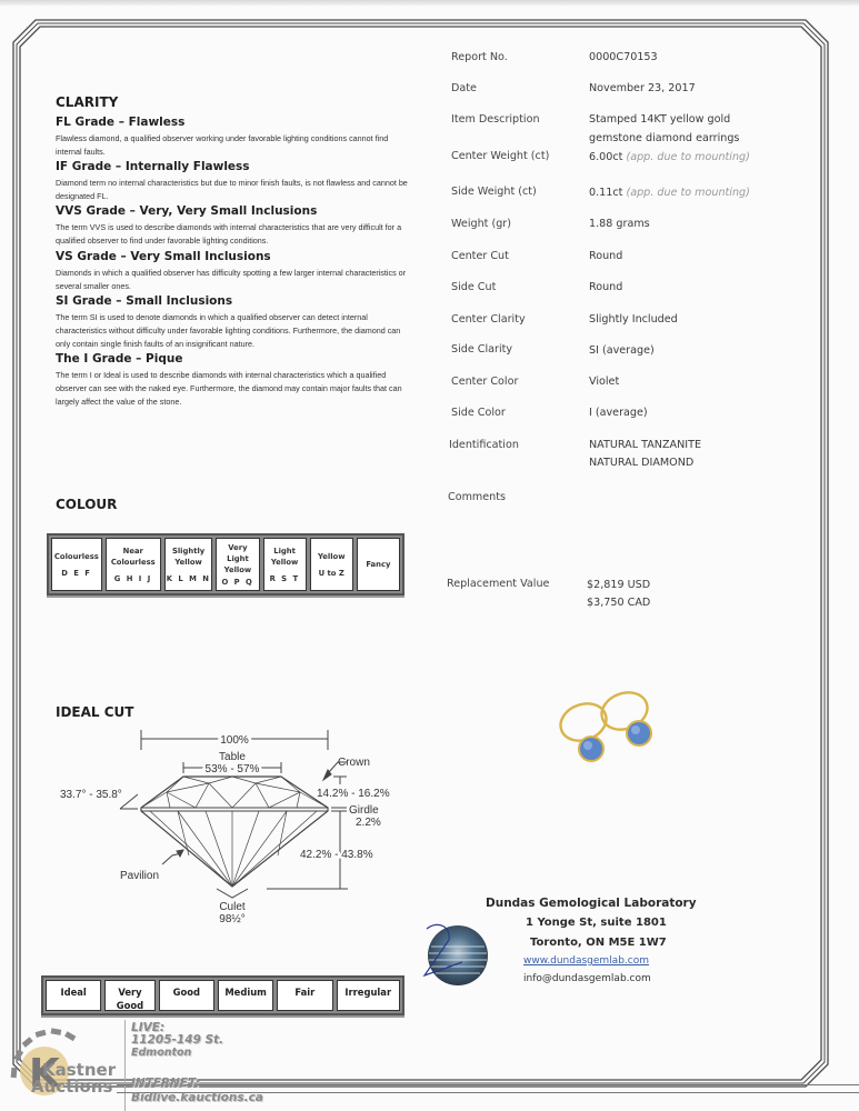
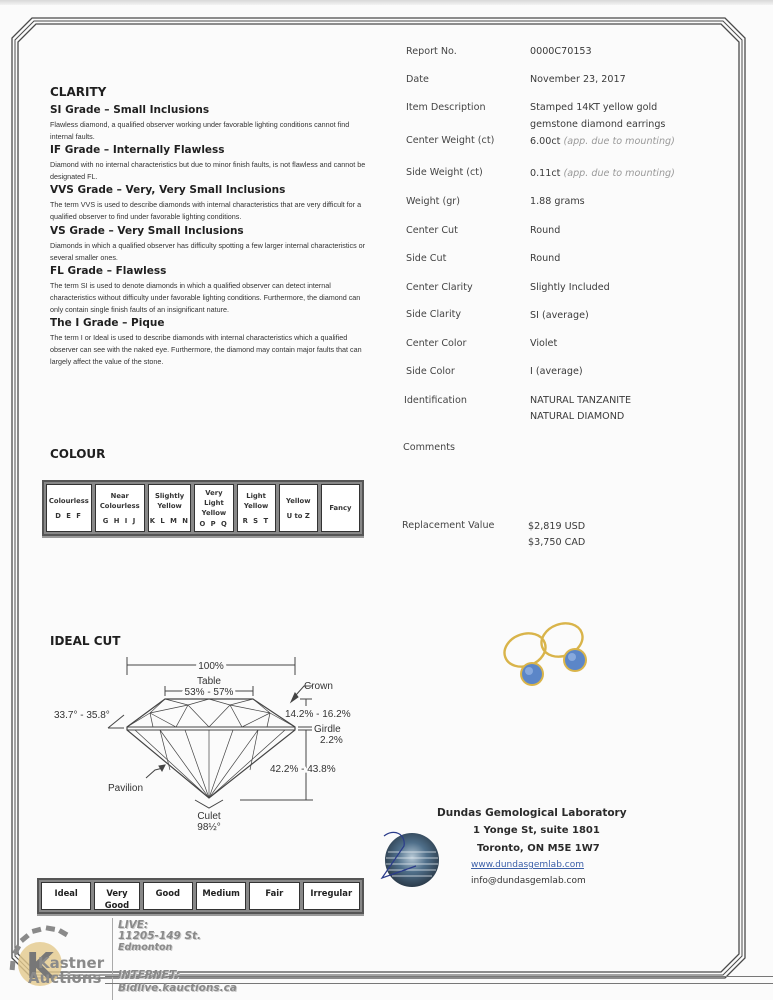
  CLARITY
- FL Grade – Flawless
+ SI Grade – Small Inclusions
  Flawless diamond, a qualified observer working under favorable lighting conditions cannot find internal faults.
  IF Grade – Internally Flawless
- Diamond term no internal characteristics but due to minor finish faults, is not flawless and cannot be designated FL.
+ Diamond with no internal characteristics but due to minor finish faults, is not flawless and cannot be designated FL.
  VVS Grade – Very, Very Small Inclusions
  The term VVS is used to describe diamonds with internal characteristics that are very difficult for a qualified observer to find under favorable lighting conditions.
  VS Grade – Very Small Inclusions
  Diamonds in which a qualified observer has difficulty spotting a few larger internal characteristics or several smaller ones.
- SI Grade – Small Inclusions
+ FL Grade – Flawless
  The term SI is used to denote diamonds in which a qualified observer can detect internal characteristics without difficulty under favorable lighting conditions. Furthermore, the diamond can only contain single finish faults of an insignificant nature.
  The I Grade – Pique
  The term I or Ideal is used to describe diamonds with internal characteristics which a qualified observer can see with the naked eye. Furthermore, the diamond may contain major faults that can largely affect the value of the stone.
  Report No.
  0000C70153
  Date
  November 23, 2017
  Item Description
  Stamped 14KT yellow gold
  gemstone diamond earrings
  Center Weight (ct)
  6.00ct (app. due to mounting)
  Side Weight (ct)
  0.11ct (app. due to mounting)
  Weight (gr)
  1.88 grams
  Center Cut
  Round
  Side Cut
  Round
  Center Clarity
  Slightly Included
  Side Clarity
  SI (average)
  Center Color
  Violet
  Side Color
  I (average)
  Identification
  NATURAL TANZANITE
  NATURAL DIAMOND
  Comments
  Replacement Value
  $2,819 USD
  $3,750 CAD
  COLOUR
  Colourless
  D E F
  Near Colourless
  G H I J
  Slightly Yellow
  K L M N
  Very Light Yellow
  O P Q
  Light Yellow
  R S T
  Yellow
  U to Z
  Fancy
  IDEAL CUT
  100%
  Table
  53% - 57%
  Crown
  33.7° - 35.8°
  14.2% - 16.2%
  Girdle
  2.2%
  42.2% - 43.8%
  Pavilion
  Culet
  98½°
  Ideal
  Very Good
  Good
  Medium
  Fair
  Irregular
  Dundas Gemological Laboratory
  1 Yonge St, suite 1801
  Toronto, ON M5E 1W7
  www.dundasgemlab.com
  info@dundasgemlab.com
  K
  Kastner
  Auctions
  LIVE:
  11205-149 St.
  Edmonton
  INTERNET:
  Bidlive.kauctions.ca
